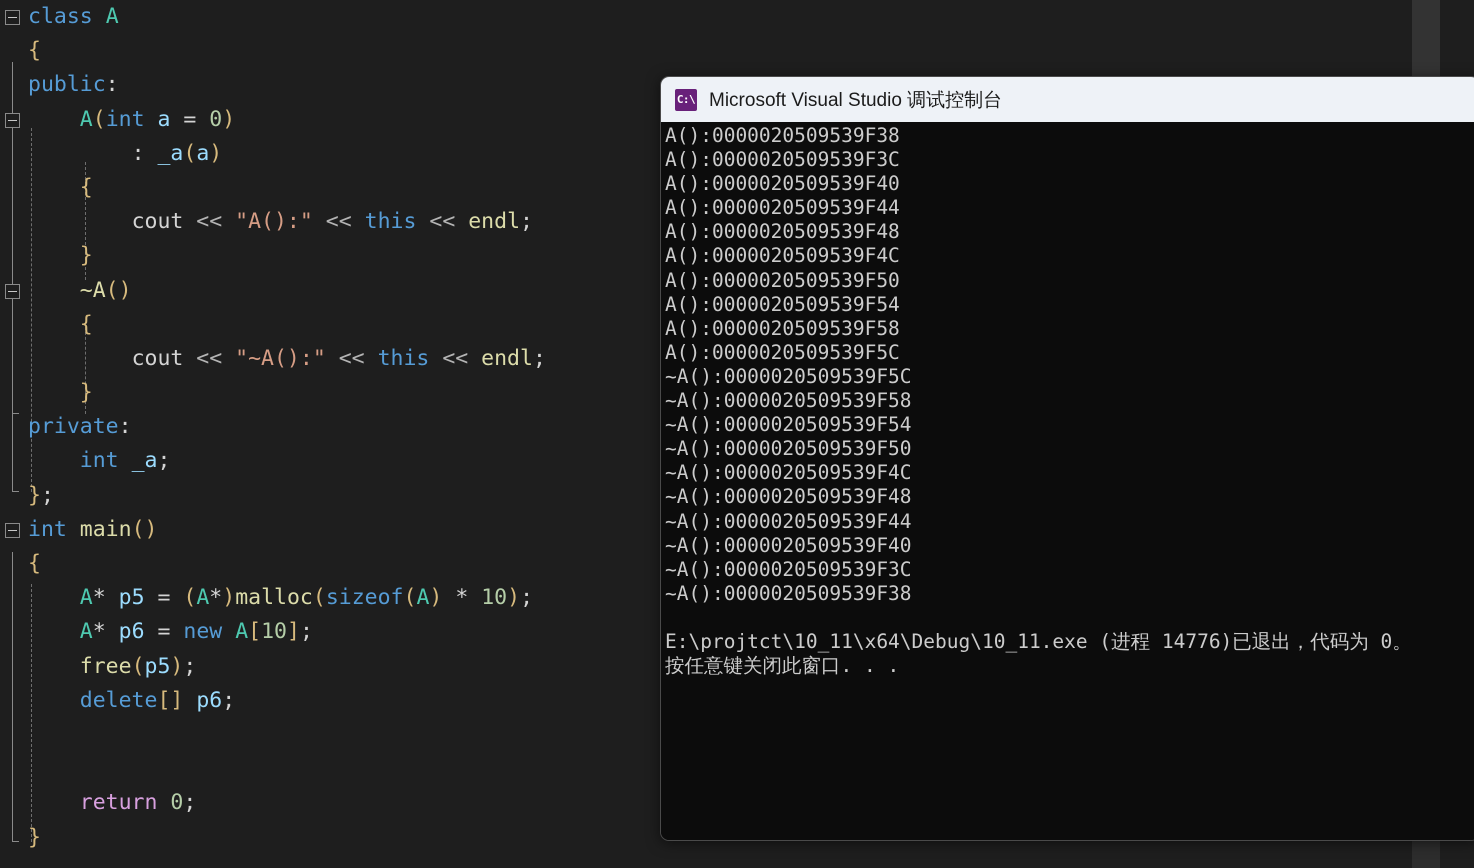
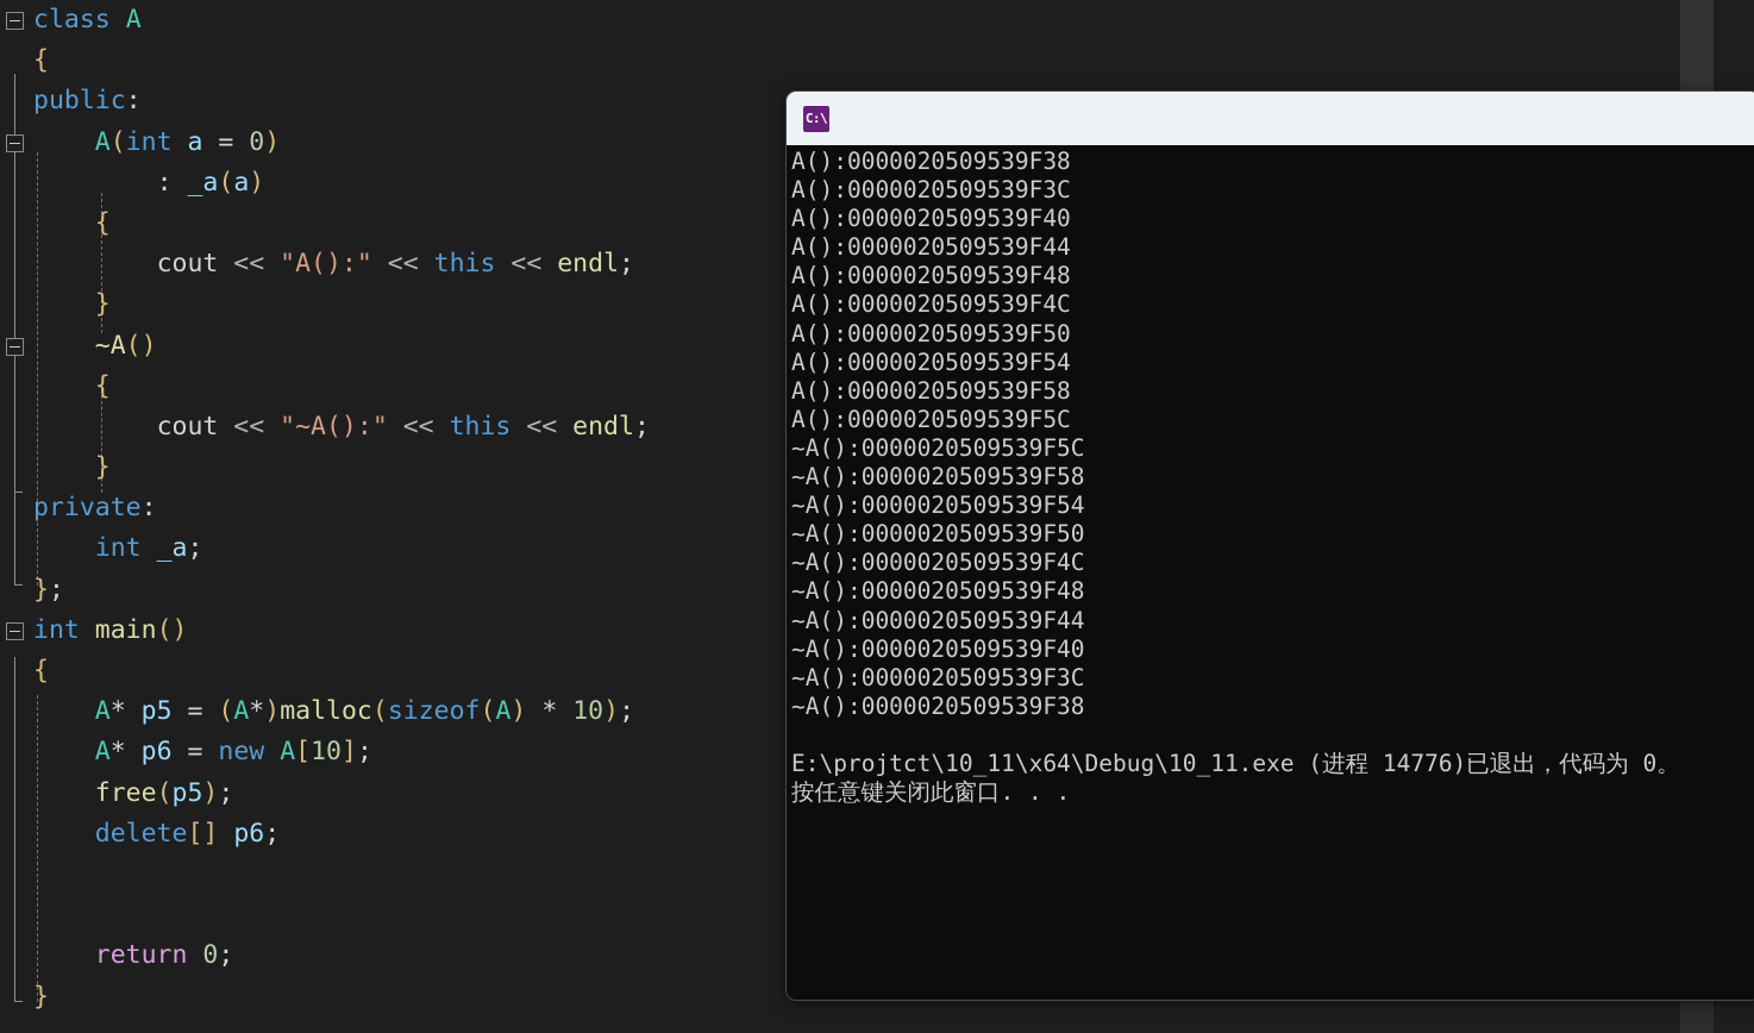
  class A
  {
  public:
  A(int a = 0)
  : _a(a)
  {
  cout << "A():" << this << endl;
  }
  ~A()
  {
  cout << "~A():" << this << endl;
  }
  private:
  int _a;
  };
  int main()
  {
  A* p5 = (A*)malloc(sizeof(A) * 10);
  A* p6 = new A[10];
  free(p5);
  delete[] p6;
  return 0;
  }
  C:\
- Microsoft Visual Studio 调试控制台
  A():0000020509539F38
  A():0000020509539F3C
  A():0000020509539F40
  A():0000020509539F44
  A():0000020509539F48
  A():0000020509539F4C
  A():0000020509539F50
  A():0000020509539F54
  A():0000020509539F58
  A():0000020509539F5C
  ~A():0000020509539F5C
  ~A():0000020509539F58
  ~A():0000020509539F54
  ~A():0000020509539F50
  ~A():0000020509539F4C
  ~A():0000020509539F48
  ~A():0000020509539F44
  ~A():0000020509539F40
  ~A():0000020509539F3C
  ~A():0000020509539F38
  E:\projtct\10_11\x64\Debug\10_11.exe (进程 14776)已退出，代码为 0。
  按任意键关闭此窗口. . .
